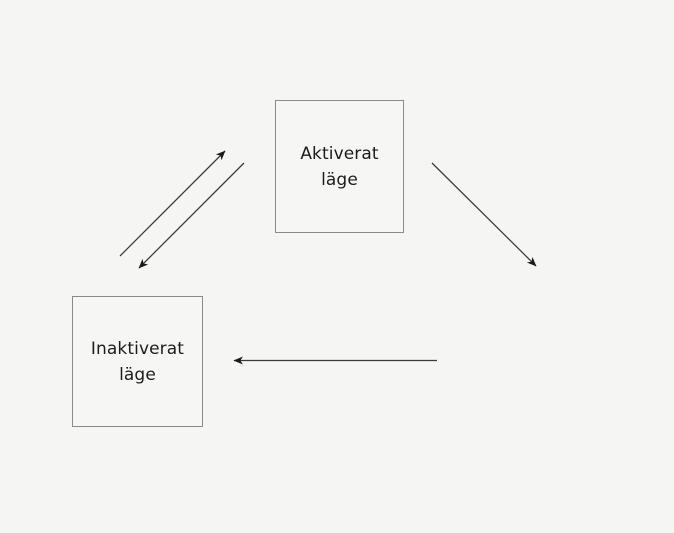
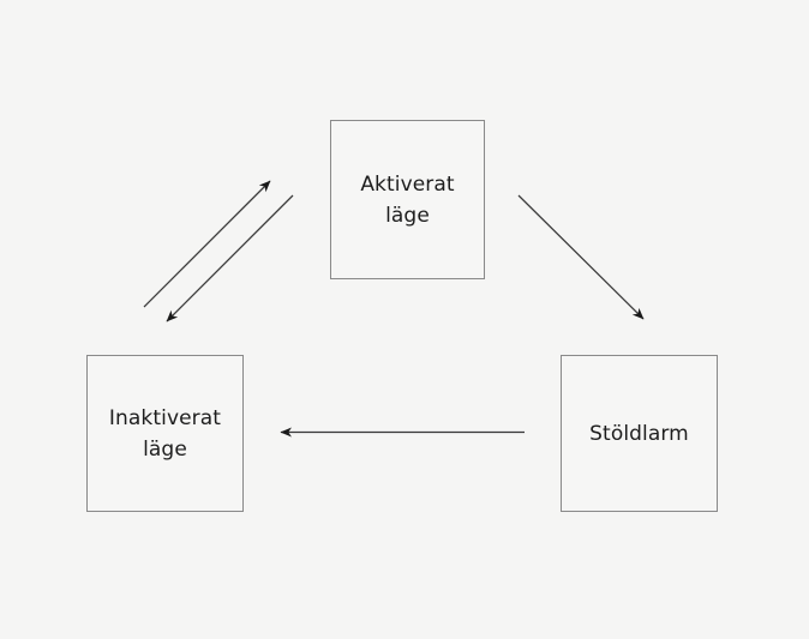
  Aktiverat
  läge
  Inaktiverat
  läge
+ Stöldlarm
